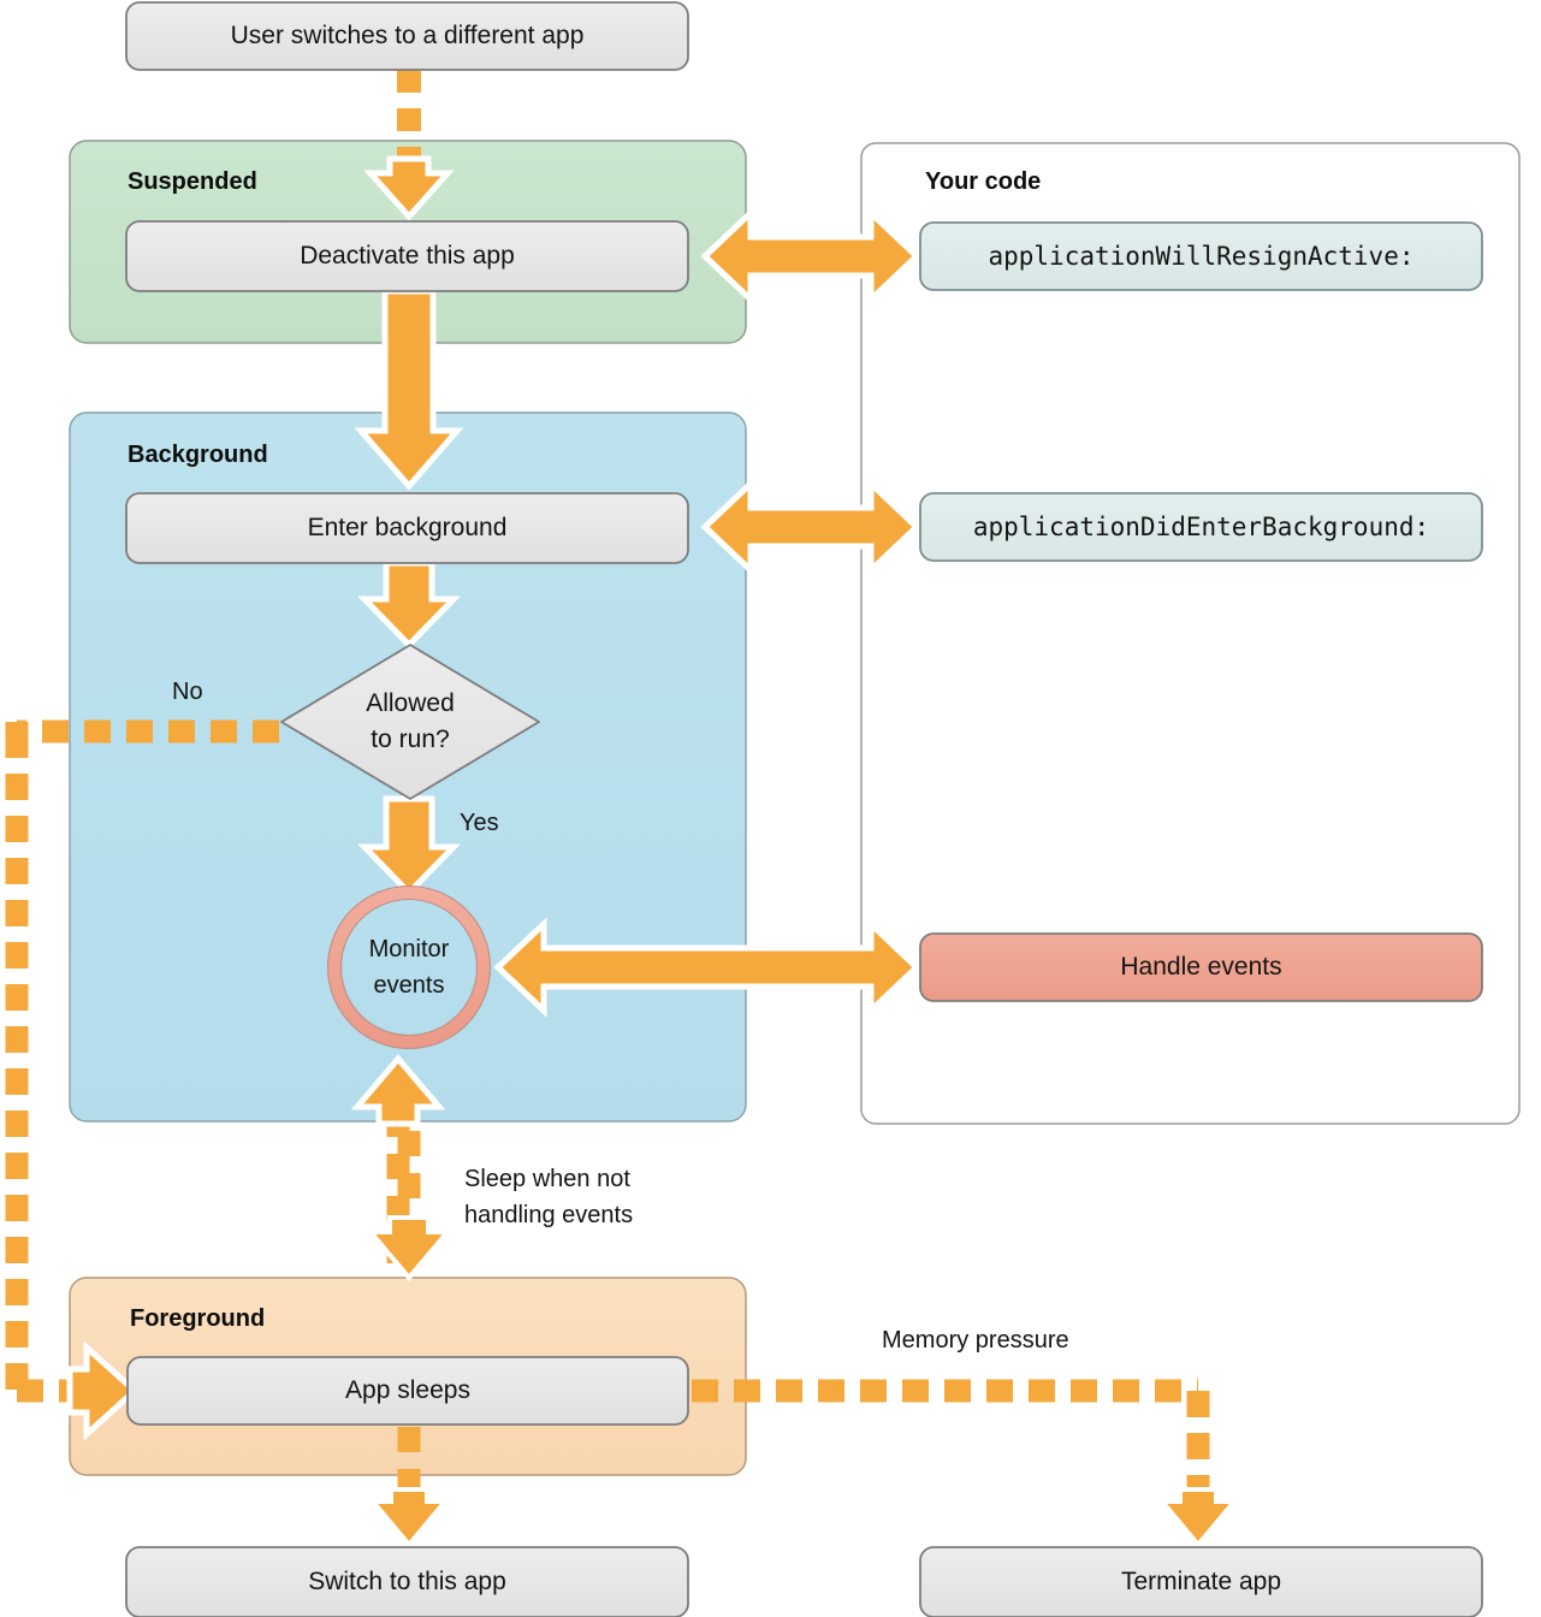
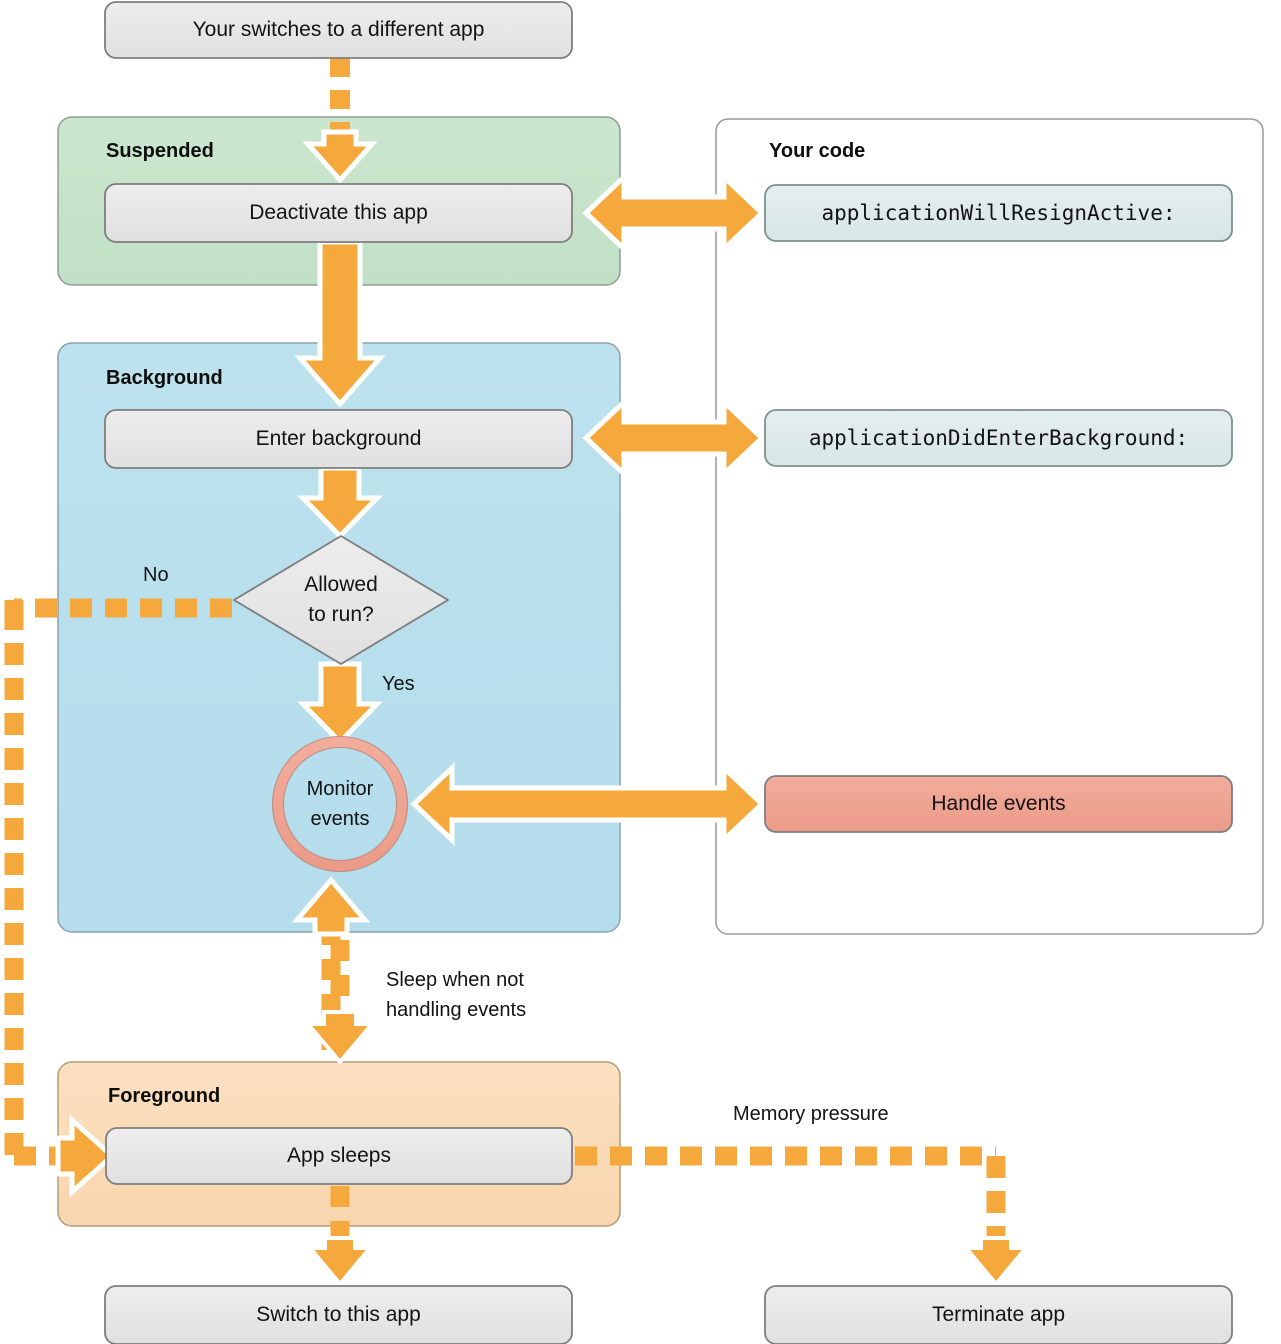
- User switches to a different app
+ Your switches to a different app
  Suspended
  Deactivate this app
  Background
  Enter background
  Allowed
  to run?
  No
  Yes
  Monitor
  events
  Sleep when not
  handling events
  Foreground
  App sleeps
  Memory pressure
  Switch to this app
  Terminate app
  Your code
  applicationWillResignActive:
  applicationDidEnterBackground:
  Handle events
